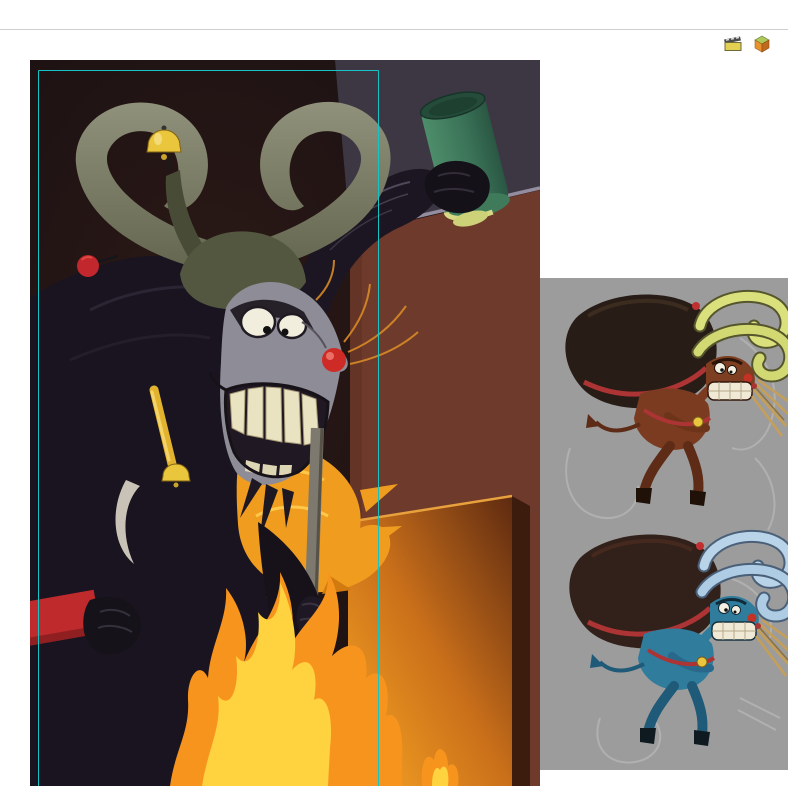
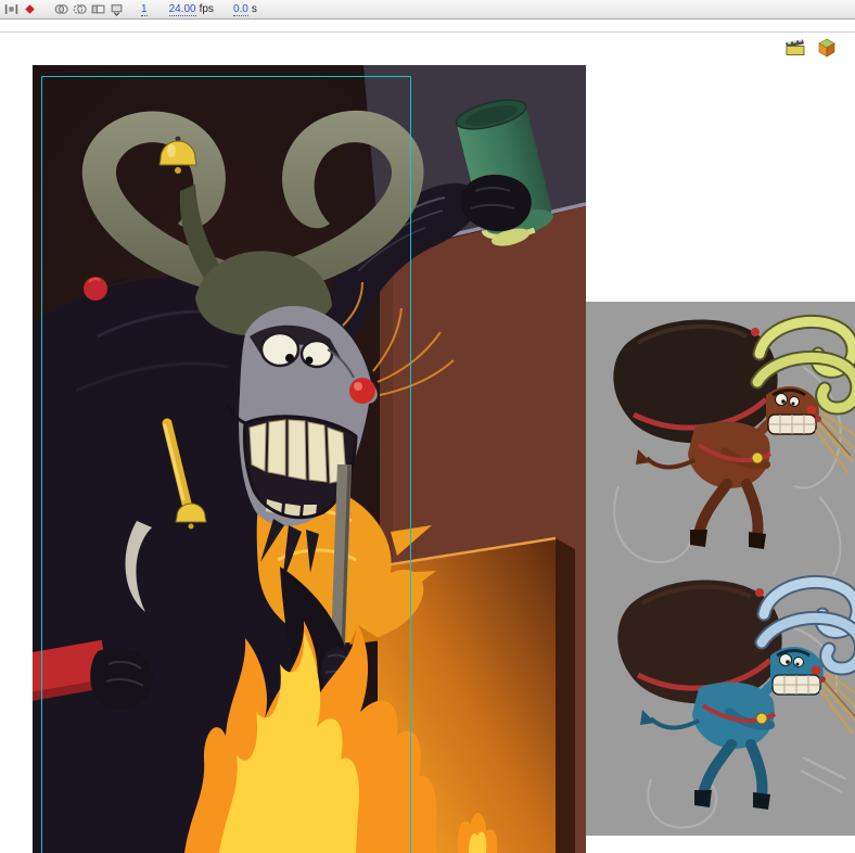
+ 1
+ 24.00 fps
+ 0.0 s
